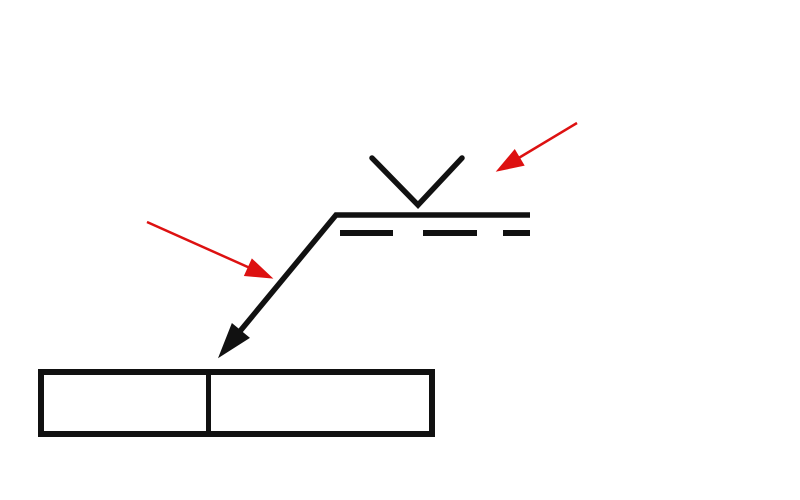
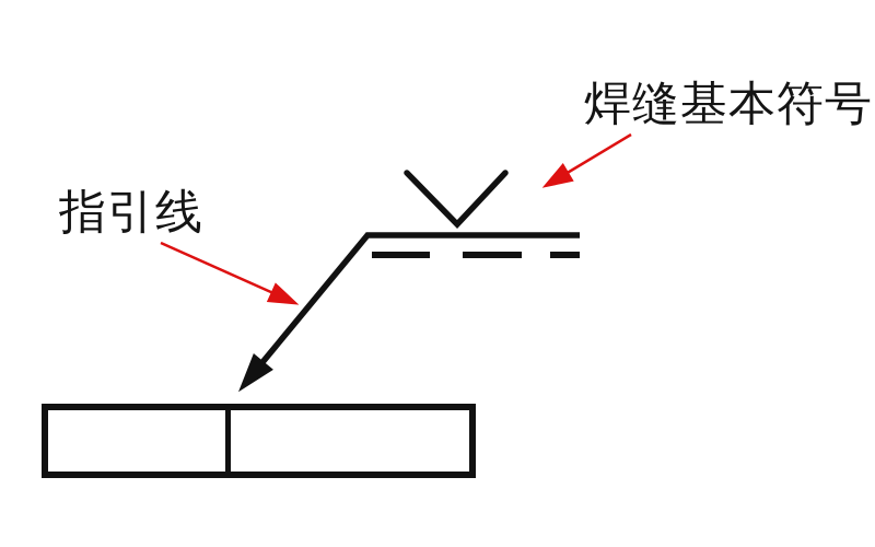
+ 焊缝基本符号
+ 指引线
